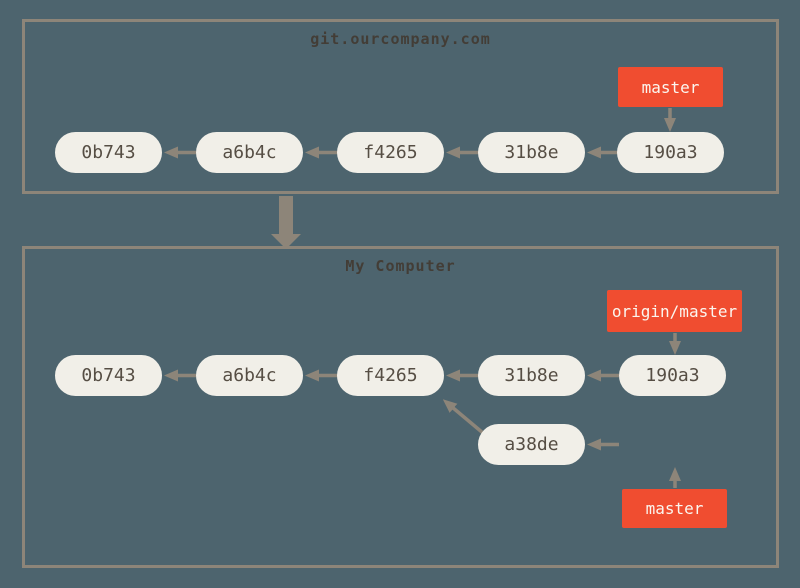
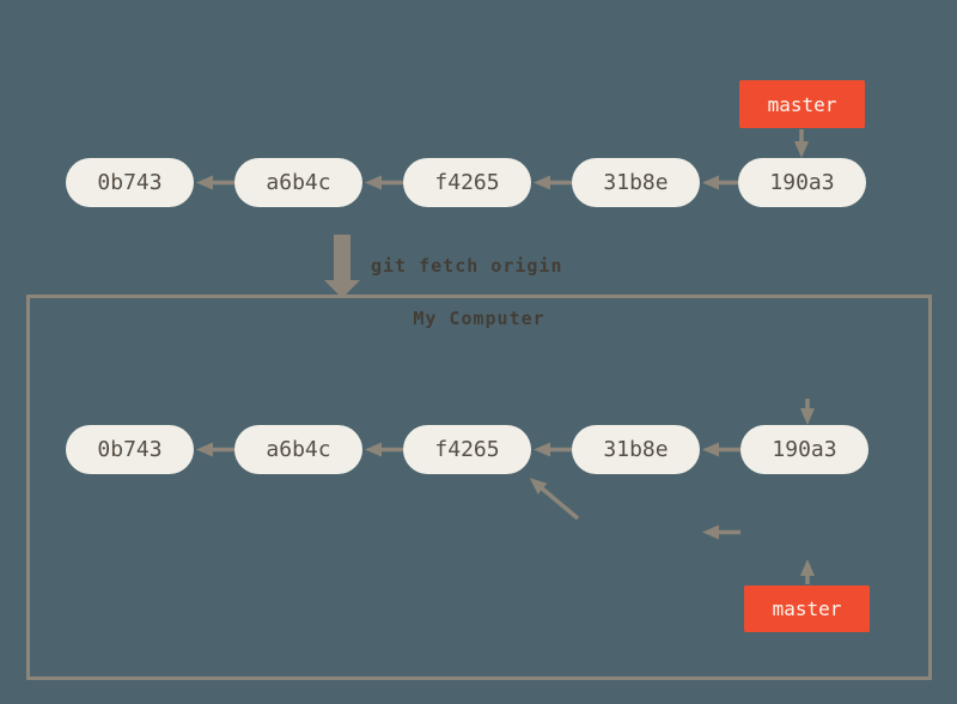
- git.ourcompany.com
  My Computer
+ git fetch origin
  0b743
  a6b4c
  f4265
  31b8e
  190a3
  master
  0b743
  a6b4c
  f4265
  31b8e
  190a3
- a38de
- origin/master
  master
